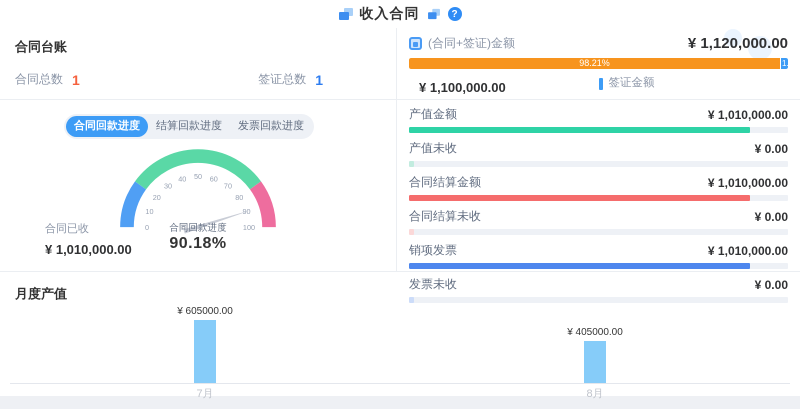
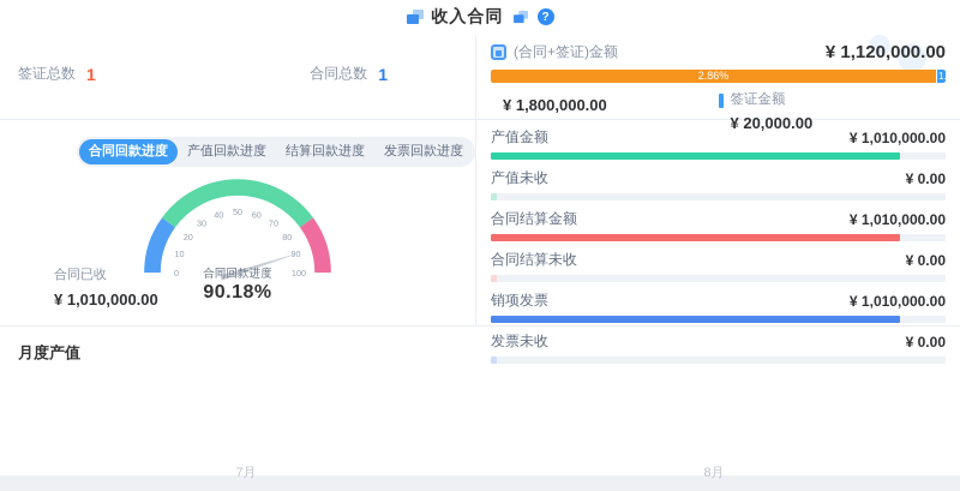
  收入合同
  ?
- 合同台账
- 合同总数
+ 签证总数
  1
- 签证总数
+ 合同总数
  1
  合同回款进度
+ 产值回款进度
  结算回款进度
  发票回款进度
  0
  10
  20
  30
  40
  50
  60
  70
  80
  90
  100
  合同回款进度
  90.18%
  合同已收
  ¥ 1,010,000.00
  (合同+签证)金额
  ¥ 1,120,000.00
- 98.21%
+ 2.86%
  1.
- ¥ 1,100,000.00
+ ¥ 1,800,000.00
  签证金额
+ ¥ 20,000.00
  产值金额
  ¥ 1,010,000.00
  产值未收
  ¥ 0.00
  合同结算金额
  ¥ 1,010,000.00
  合同结算未收
  ¥ 0.00
  销项发票
  ¥ 1,010,000.00
  发票未收
  ¥ 0.00
  月度产值
- ¥ 605000.00
- ¥ 405000.00
  7月
  8月
